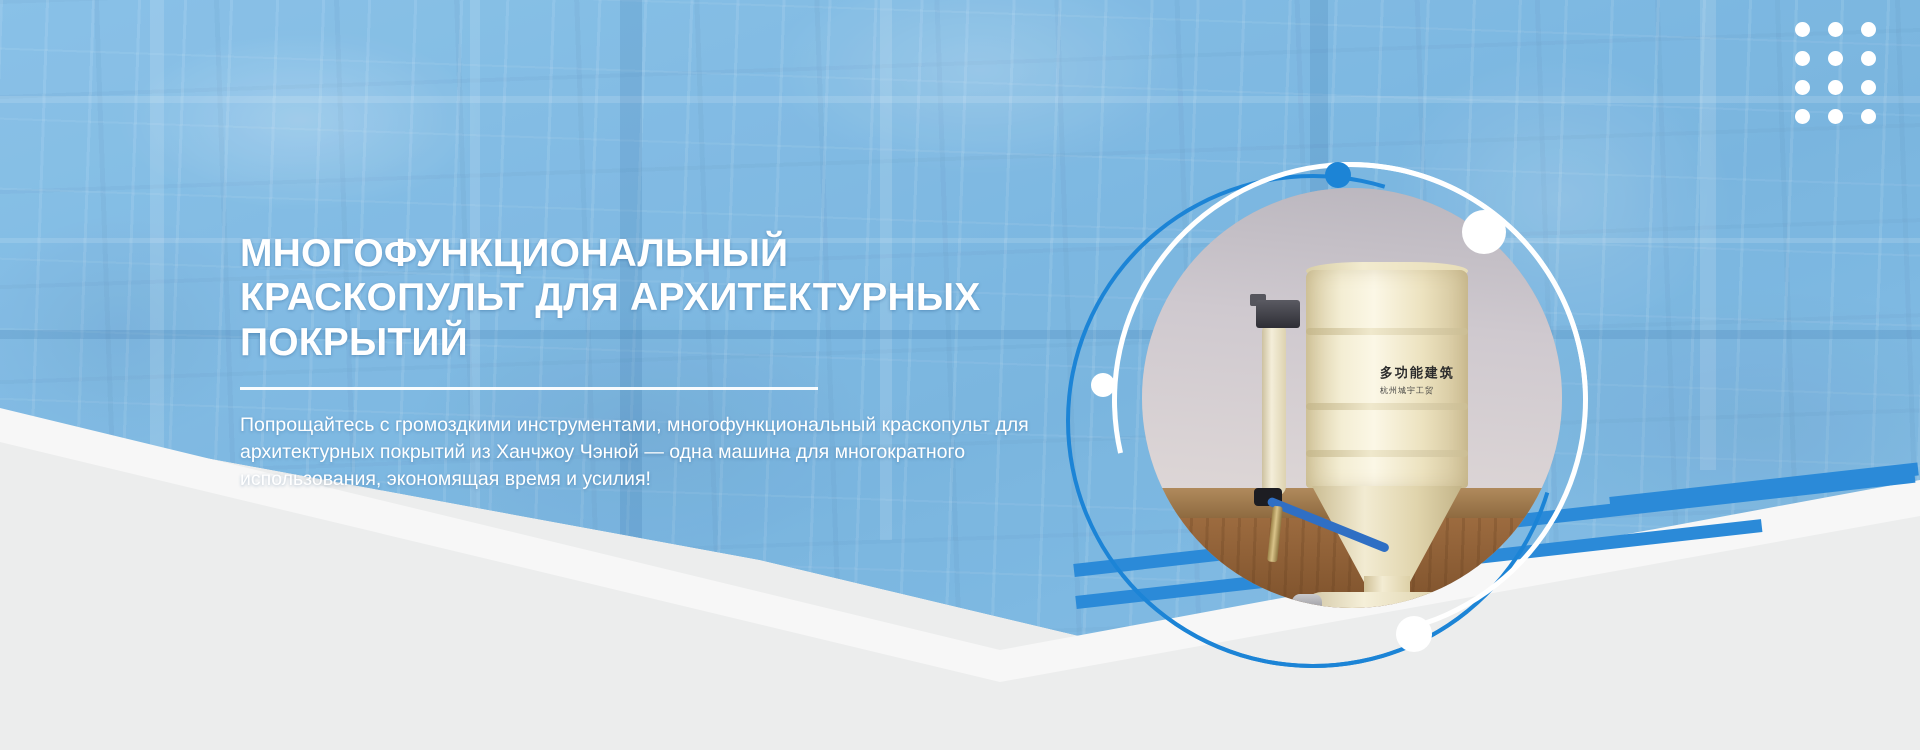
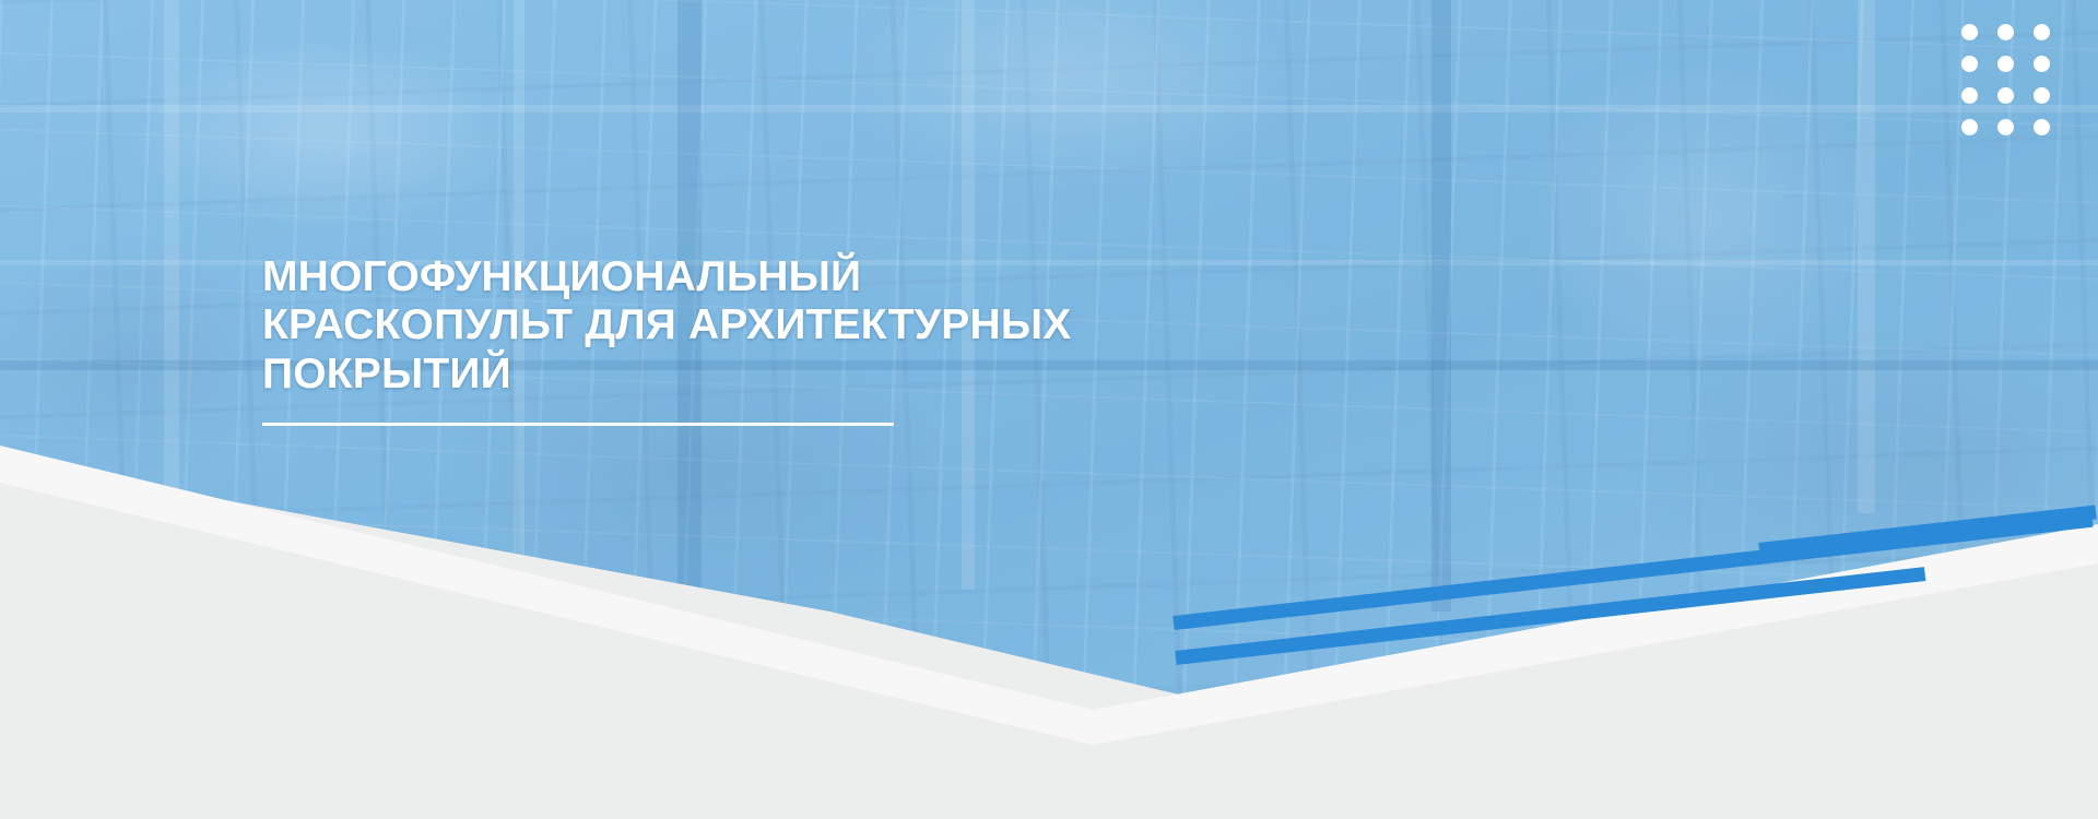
  МНОГОФУНКЦИОНАЛЬНЫЙ КРАСКОПУЛЬТ ДЛЯ АРХИТЕКТУРНЫХ ПОКРЫТИЙ
- Попрощайтесь с громоздкими инструментами, многофункциональный краскопульт для архитектурных покрытий из Ханчжоу Чэнюй — одна машина для многократного использования, экономящая время и усилия!
- 多功能建筑
- 杭州城宇工贸
